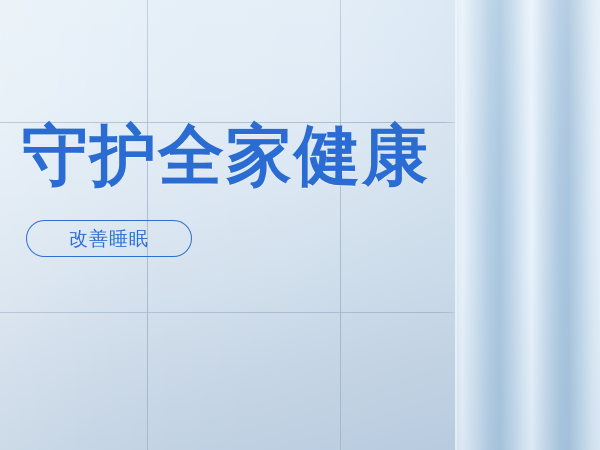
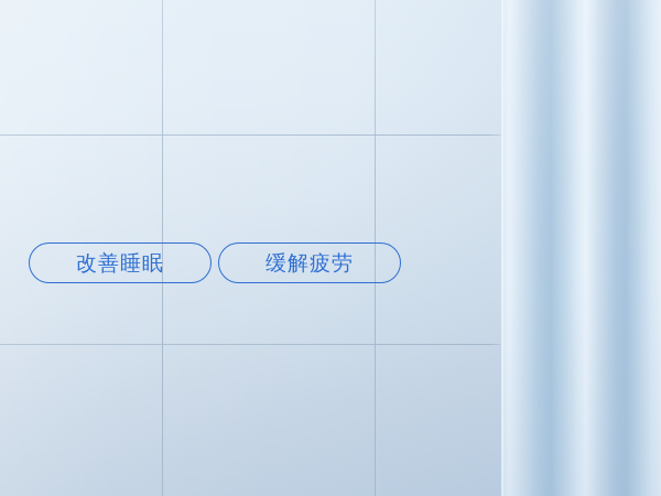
- 守护全家健康
  改善睡眠
+ 缓解疲劳
